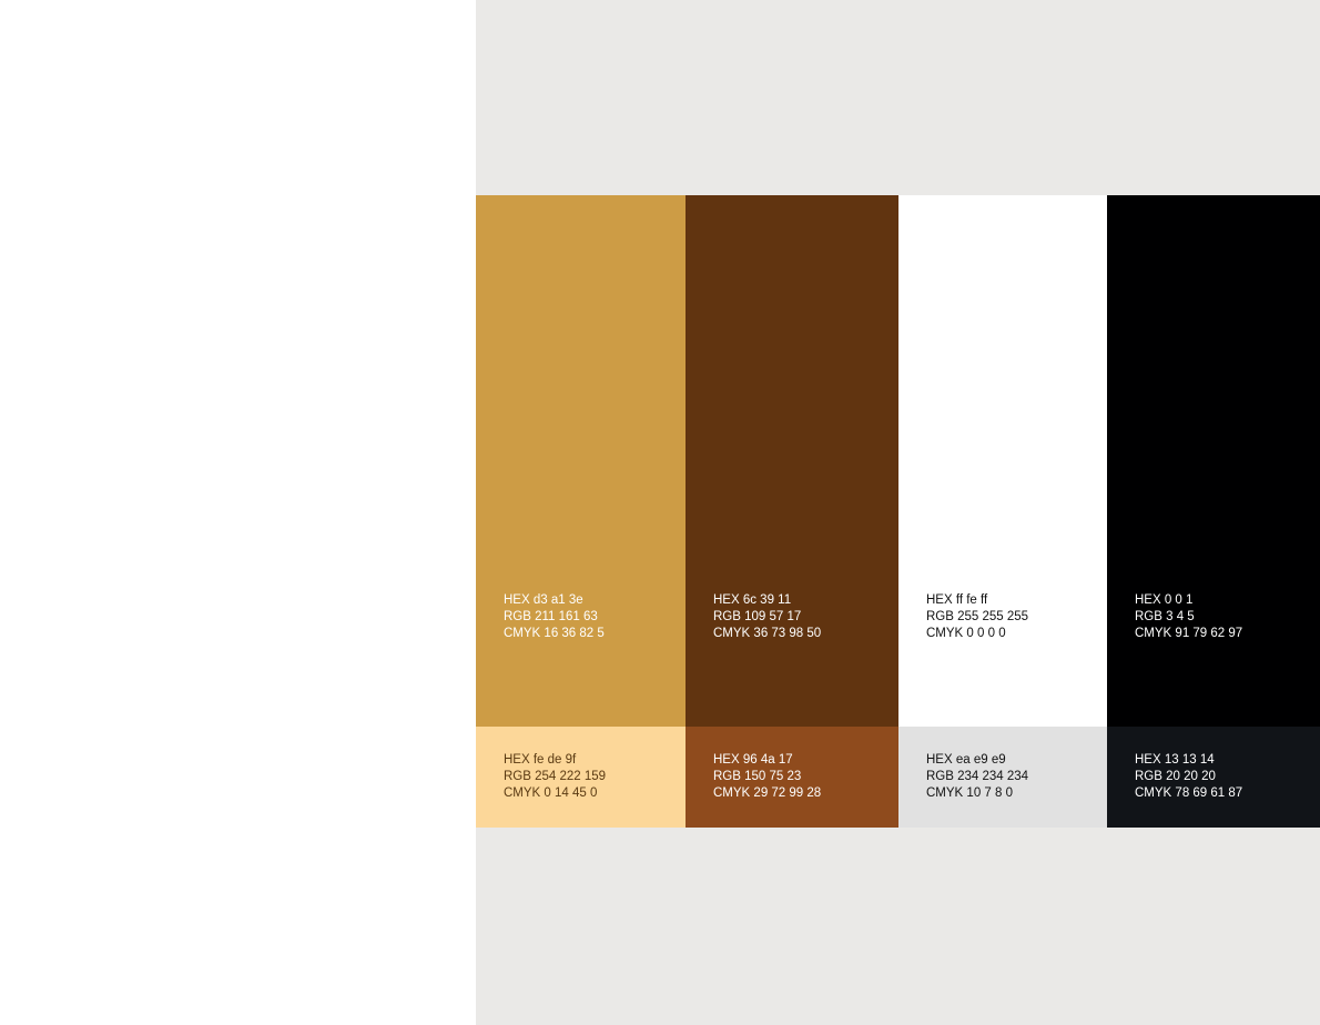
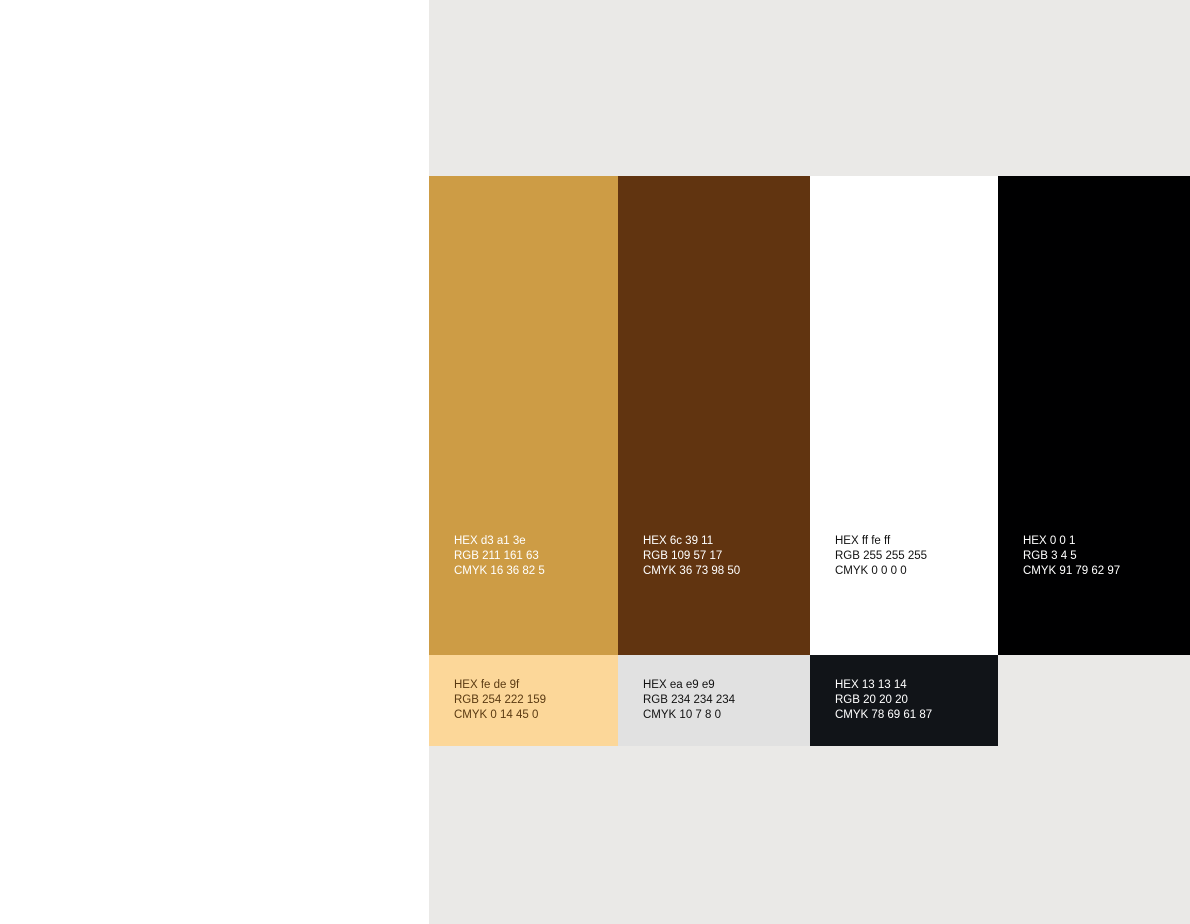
  HEX d3 a1 3e
  RGB 211 161 63
  CMYK 16 36 82 5
  HEX 6c 39 11
  RGB 109 57 17
  CMYK 36 73 98 50
  HEX ff fe ff
  RGB 255 255 255
  CMYK 0 0 0 0
  HEX 0 0 1
  RGB 3 4 5
  CMYK 91 79 62 97
  HEX fe de 9f
  RGB 254 222 159
  CMYK 0 14 45 0
- HEX 96 4a 17
- RGB 150 75 23
- CMYK 29 72 99 28
  HEX ea e9 e9
  RGB 234 234 234
  CMYK 10 7 8 0
  HEX 13 13 14
  RGB 20 20 20
  CMYK 78 69 61 87
